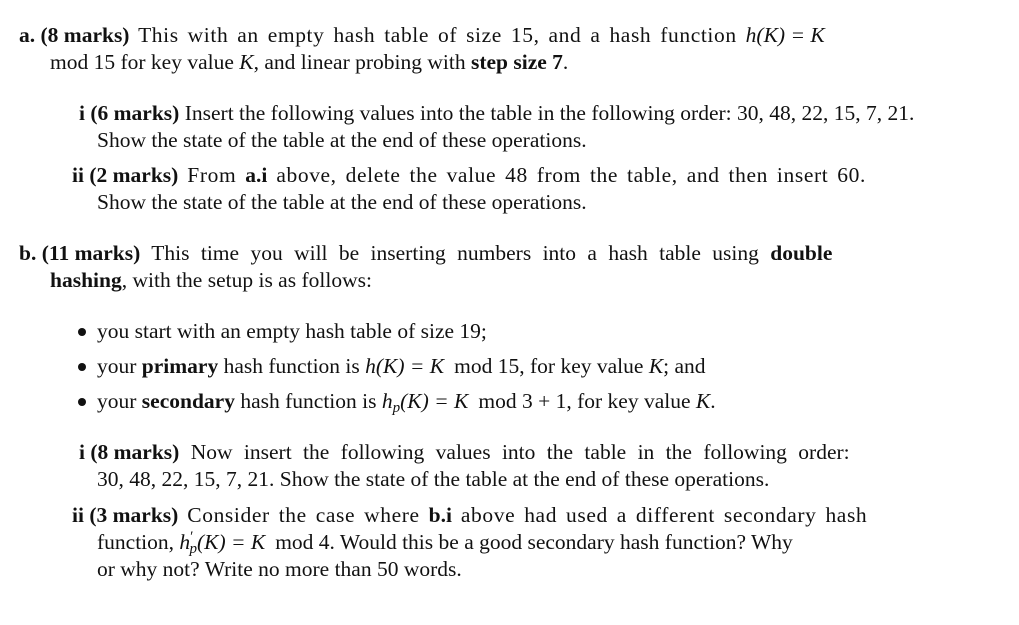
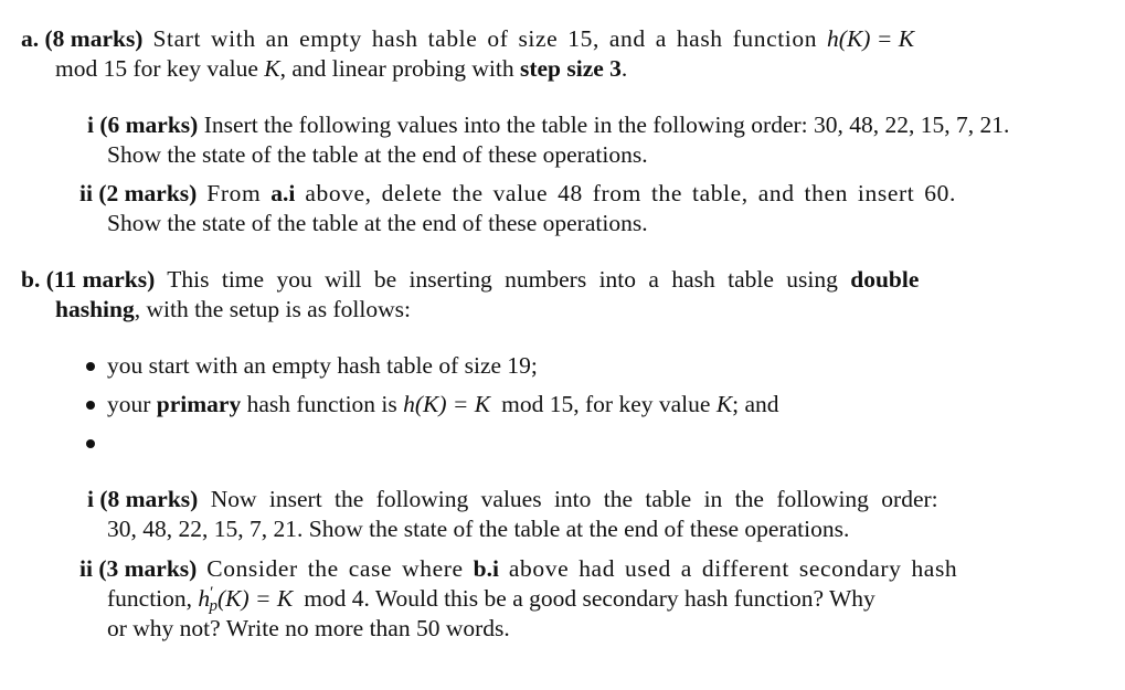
- a. (8 marks) This with an empty hash table of size 15, and a hash function h(K) = K
+ a. (8 marks) Start with an empty hash table of size 15, and a hash function h(K) = K
- mod 15 for key value K, and linear probing with step size 7.
+ mod 15 for key value K, and linear probing with step size 3.
  i (6 marks) Insert the following values into the table in the following order: 30, 48, 22, 15, 7, 21.
  Show the state of the table at the end of these operations.
  ii (2 marks) From a.i above, delete the value 48 from the table, and then insert 60.
  Show the state of the table at the end of these operations.
  b. (11 marks) This time you will be inserting numbers into a hash table using double
  hashing, with the setup is as follows:
  you start with an empty hash table of size 19;
  your primary hash function is h(K) = K mod 15, for key value K; and
- your secondary hash function is hp(K) = K mod 3 + 1, for key value K.
  i (8 marks) Now insert the following values into the table in the following order:
  30, 48, 22, 15, 7, 21. Show the state of the table at the end of these operations.
  ii (3 marks) Consider the case where b.i above had used a different secondary hash
  function, h′p(K) = K mod 4. Would this be a good secondary hash function? Why
  or why not? Write no more than 50 words.
